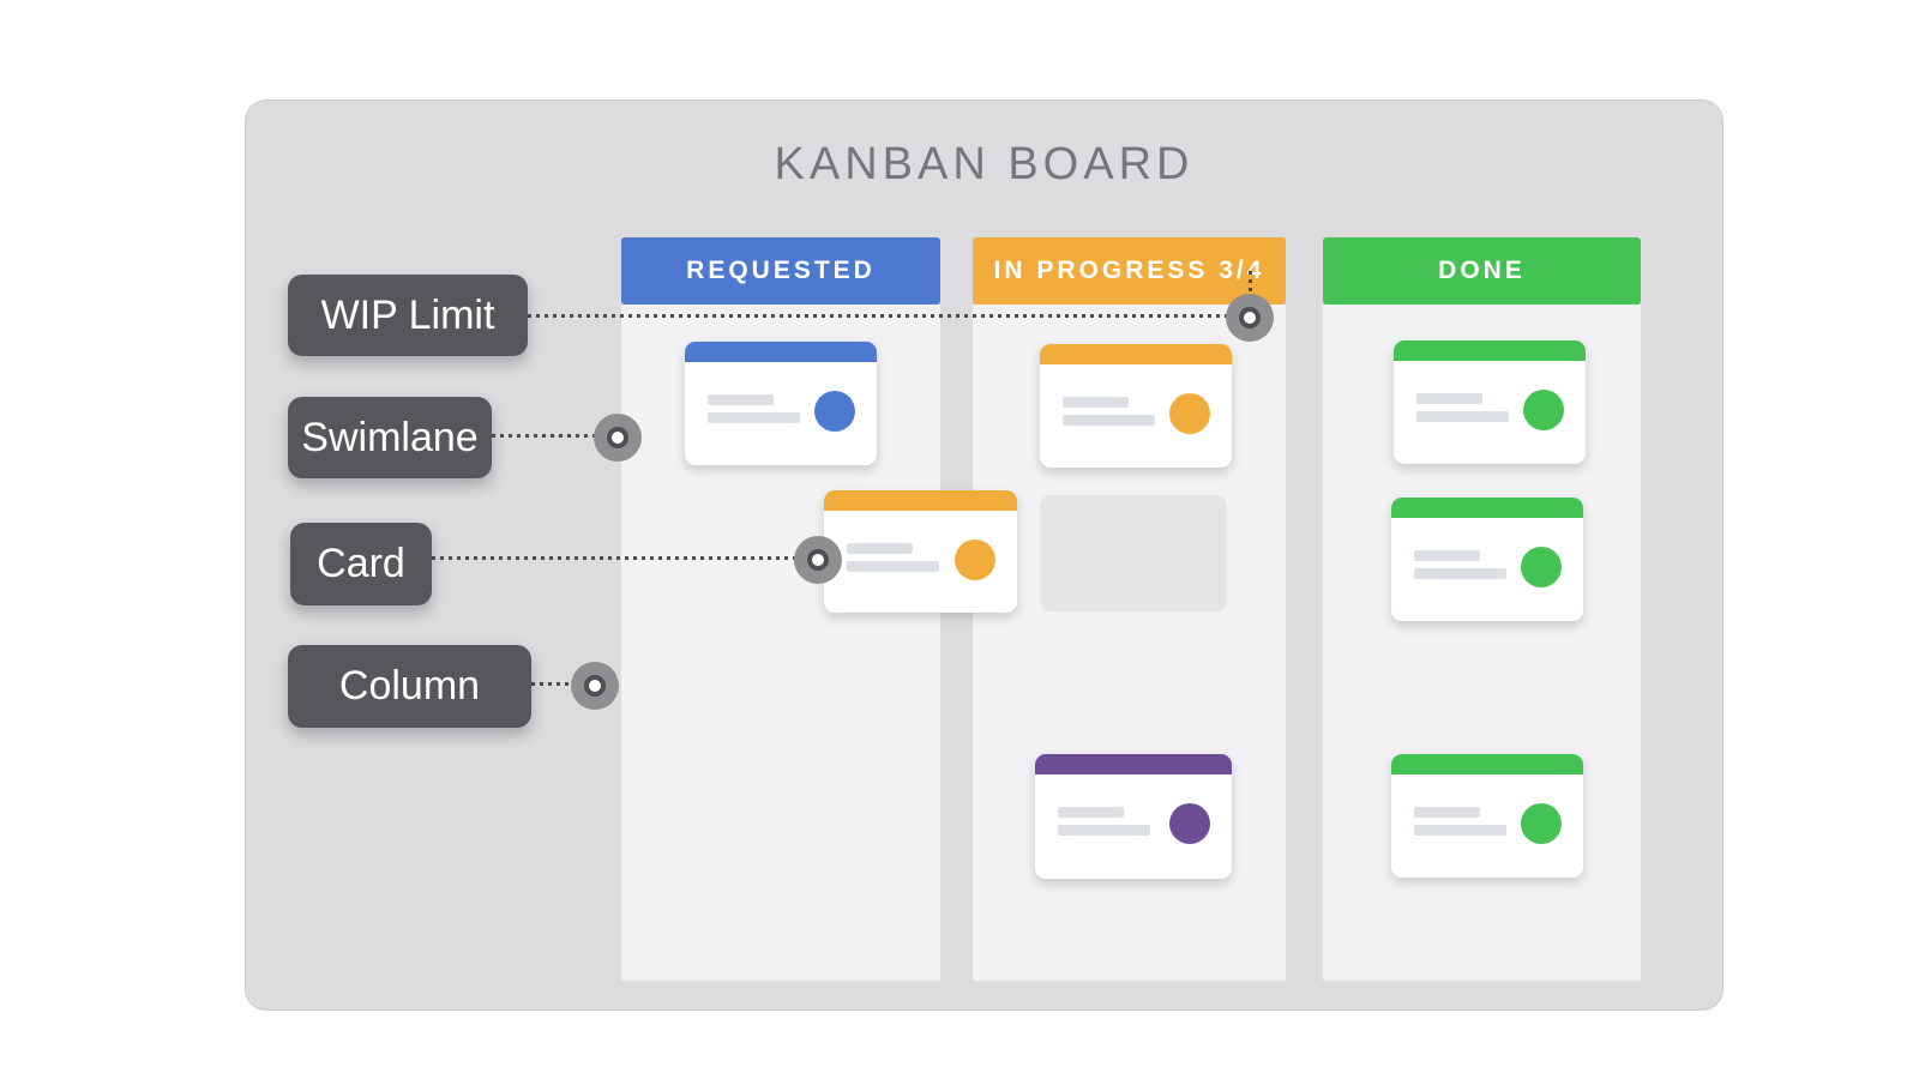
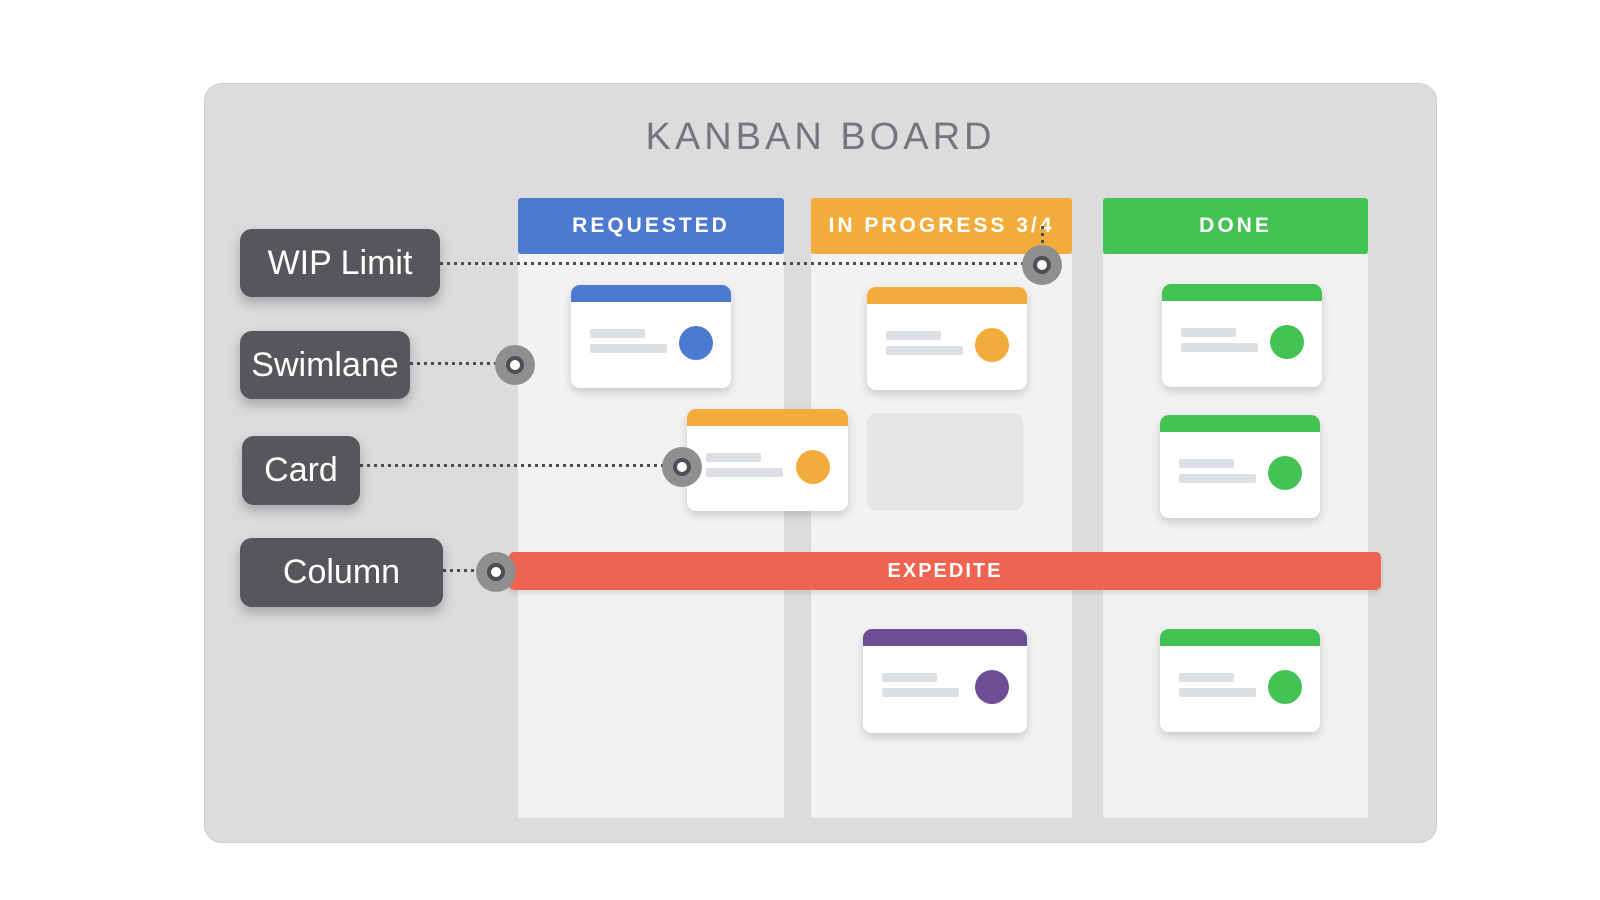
  KANBAN BOARD
  REQUESTED
  IN PROGRESS 3/4
  DONE
+ EXPEDITE
  WIP Limit
  Swimlane
  Card
  Column
